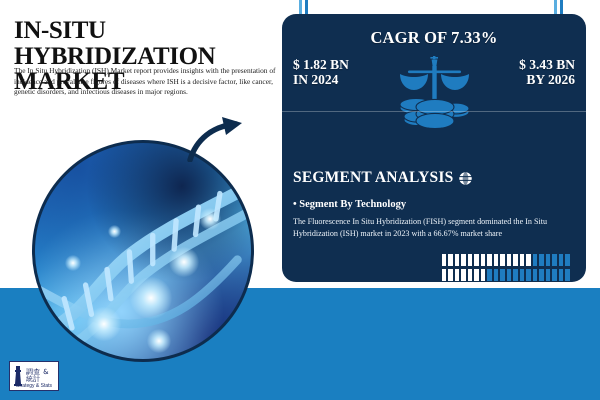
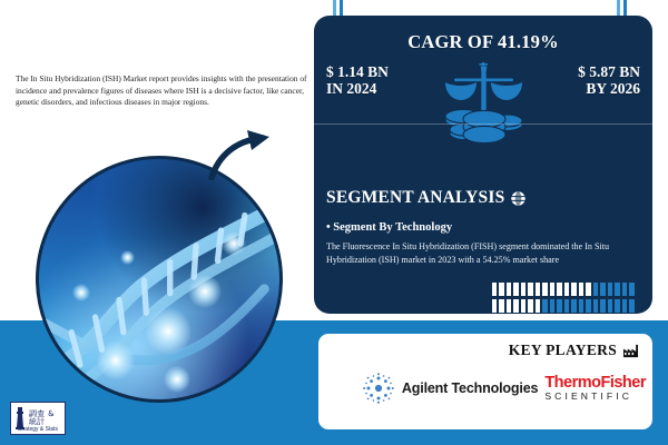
- IN-SITU HYBRIDIZATION MARKET
  The In Situ Hybridization (ISH) Market report provides insights with the presentation of incidence and prevalence figures of diseases where ISH is a decisive factor, like cancer, genetic disorders, and infectious diseases in major regions.
  調查 & 統計
- CAGR OF 7.33%
+ CAGR OF 41.19%
- $ 1.82 BN
+ $ 1.14 BN
  IN 2024
- $ 3.43 BN
+ $ 5.87 BN
  BY 2026
  SEGMENT ANALYSIS
  • Segment By Technology
- The Fluorescence In Situ Hybridization (FISH) segment dominated the In Situ Hybridization (ISH) market in 2023 with a 66.67% market share
+ The Fluorescence In Situ Hybridization (FISH) segment dominated the In Situ Hybridization (ISH) market in 2023 with a 54.25% market share
+ KEY PLAYERS
+ Agilent Technologies
+ ThermoFisher
+ SCIENTIFIC
